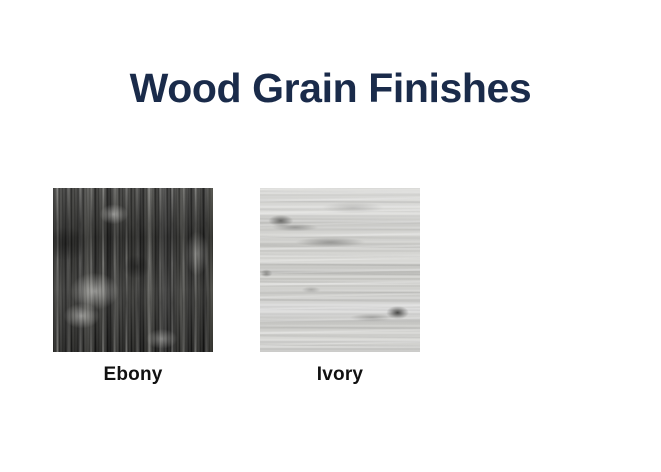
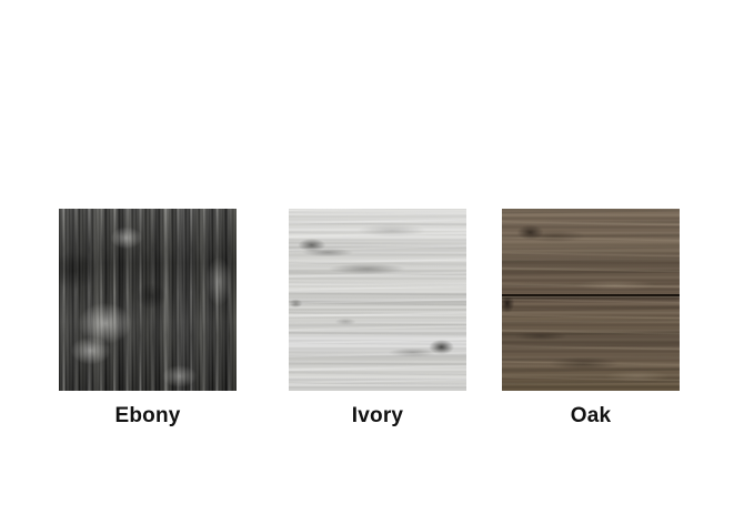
- Wood Grain Finishes
  Ebony
  Ivory
+ Oak
